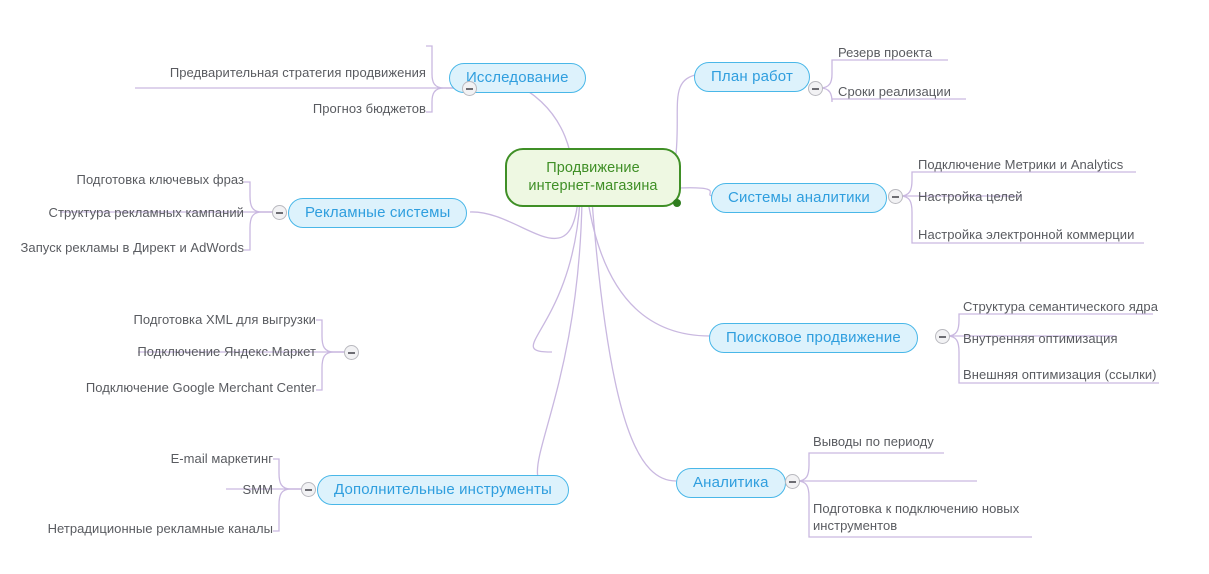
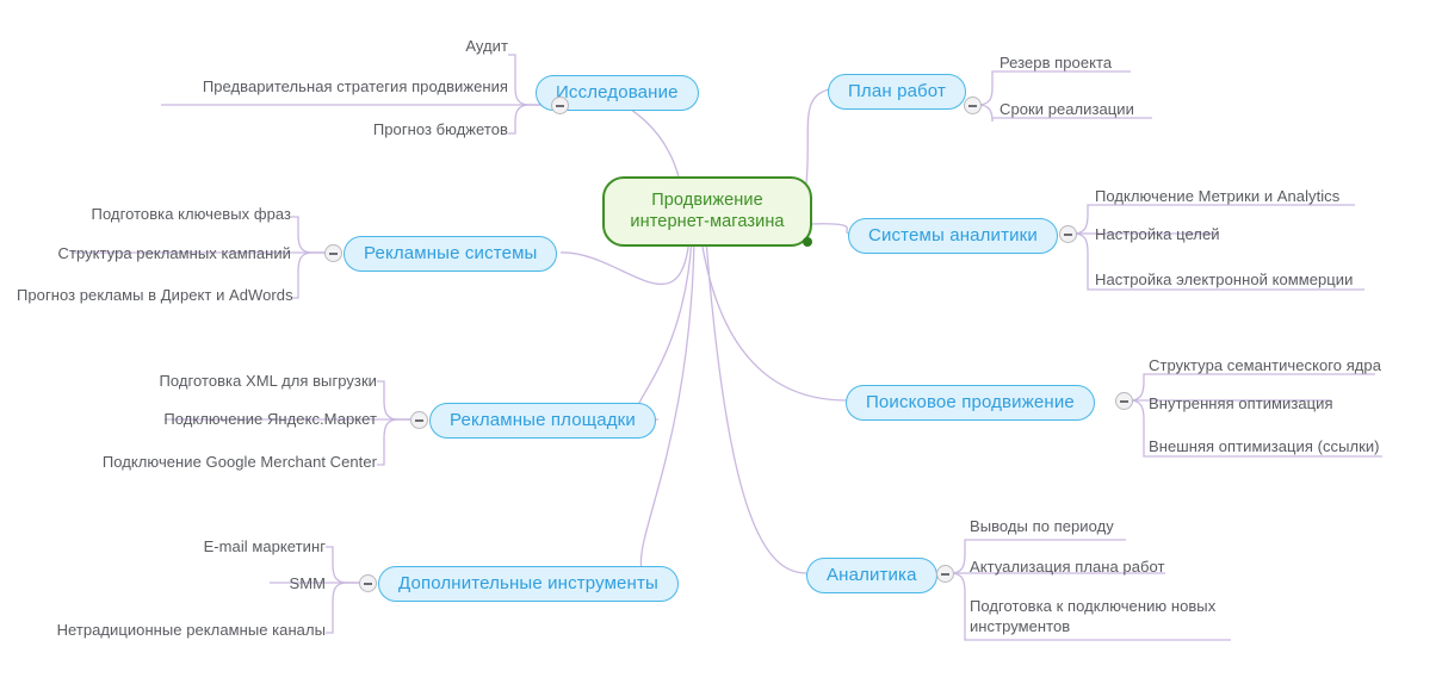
  Продвижение
  интернет-магазина
  Исследование
+ Аудит
  Предварительная стратегия продвижения
  Прогноз бюджетов
  Рекламные системы
  Подготовка ключевых фраз
  Структура рекламных кампаний
- Запуск рекламы в Директ и AdWords
+ Прогноз рекламы в Директ и AdWords
+ Рекламные площадки
  Подготовка XML для выгрузки
  Подключение Яндекс.Маркет
  Подключение Google Merchant Center
  Дополнительные инструменты
  E-mail маркетинг
  SMM
  Нетрадиционные рекламные каналы
  План работ
  Резерв проекта
  Сроки реализации
  Системы аналитики
  Подключение Метрики и Analytics
  Настройка целей
  Настройка электронной коммерции
  Поисковое продвижение
  Структура семантического ядра
  Внутренняя оптимизация
  Внешняя оптимизация (ссылки)
  Аналитика
  Выводы по периоду
+ Актуализация плана работ
  Подготовка к подключению новых инструментов
